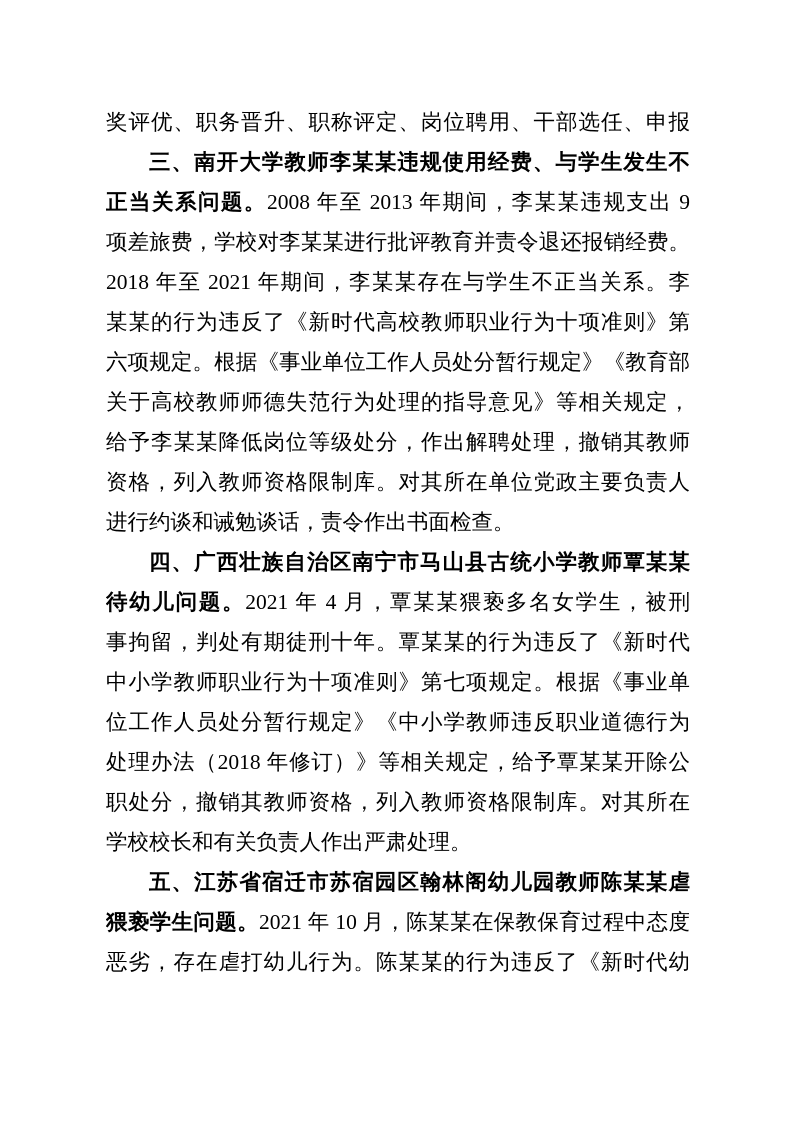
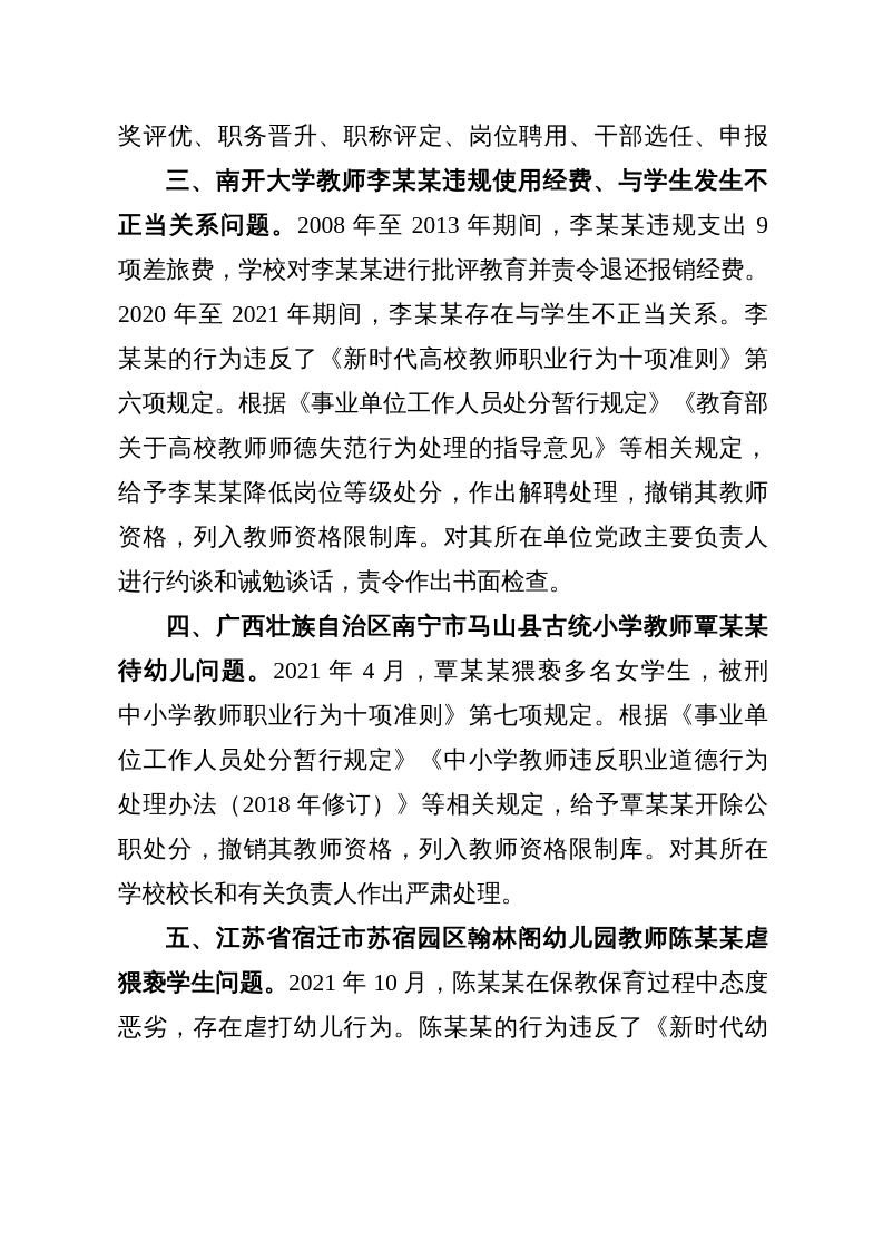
  奖评优、职务晋升、职称评定、岗位聘用、干部选任、申报
  三、南开大学教师李某某违规使用经费、与学生发生不
  正当关系问题。2008 年至 2013 年期间，李某某违规支出 9
  项差旅费，学校对李某某进行批评教育并责令退还报销经费。
- 2018 年至 2021 年期间，李某某存在与学生不正当关系。李
+ 2020 年至 2021 年期间，李某某存在与学生不正当关系。李
  某某的行为违反了《新时代高校教师职业行为十项准则》第
  六项规定。根据《事业单位工作人员处分暂行规定》《教育部
  关于高校教师师德失范行为处理的指导意见》等相关规定，
  给予李某某降低岗位等级处分，作出解聘处理，撤销其教师
  资格，列入教师资格限制库。对其所在单位党政主要负责人
  进行约谈和诫勉谈话，责令作出书面检查。
  四、广西壮族自治区南宁市马山县古统小学教师覃某某
  待幼儿问题。2021 年 4 月，覃某某猥亵多名女学生，被刑
- 事拘留，判处有期徒刑十年。覃某某的行为违反了《新时代
  中小学教师职业行为十项准则》第七项规定。根据《事业单
  位工作人员处分暂行规定》《中小学教师违反职业道德行为
  处理办法（2018 年修订）》等相关规定，给予覃某某开除公
  职处分，撤销其教师资格，列入教师资格限制库。对其所在
  学校校长和有关负责人作出严肃处理。
  五、江苏省宿迁市苏宿园区翰林阁幼儿园教师陈某某虐
  猥亵学生问题。2021 年 10 月，陈某某在保教保育过程中态度
  恶劣，存在虐打幼儿行为。陈某某的行为违反了《新时代幼
